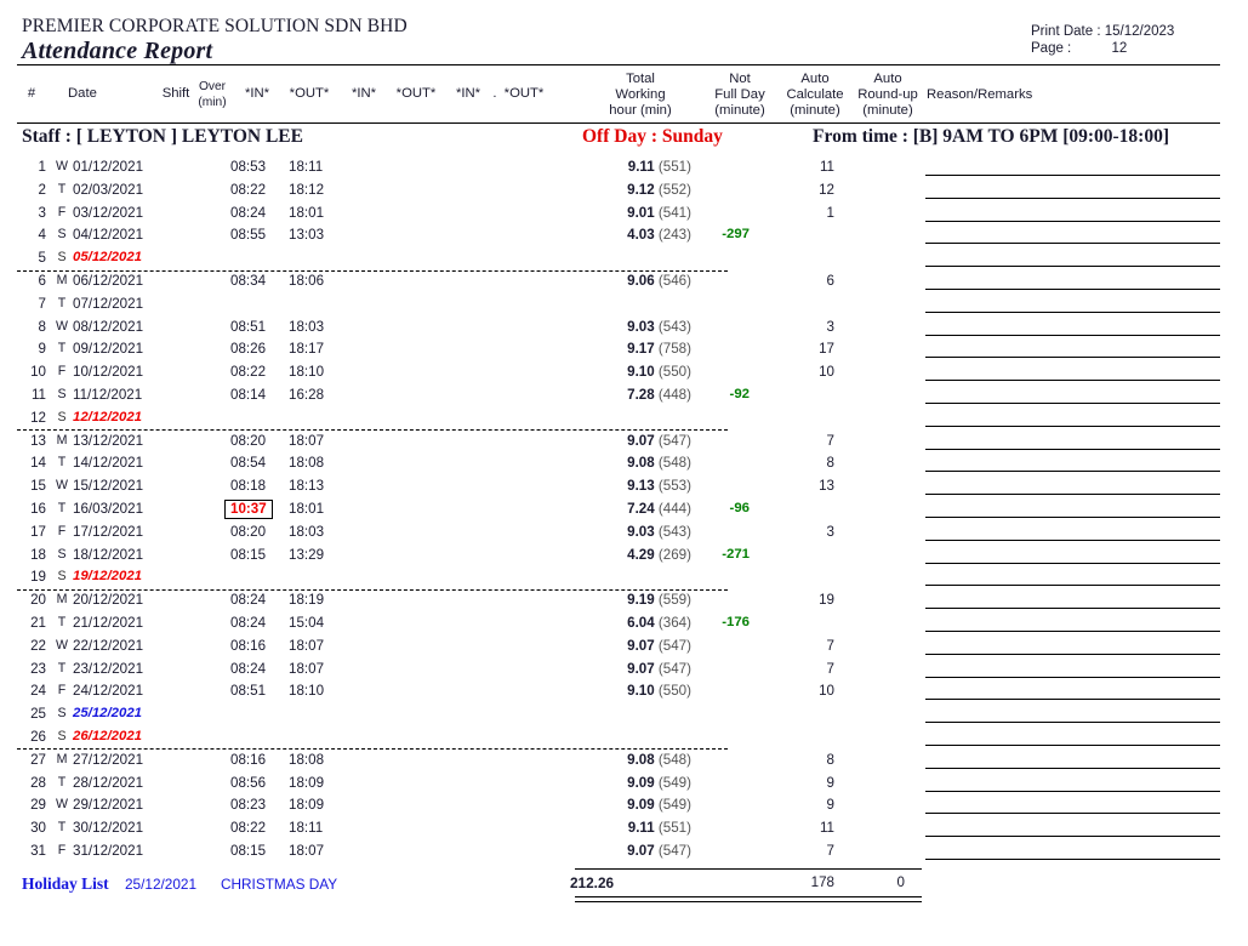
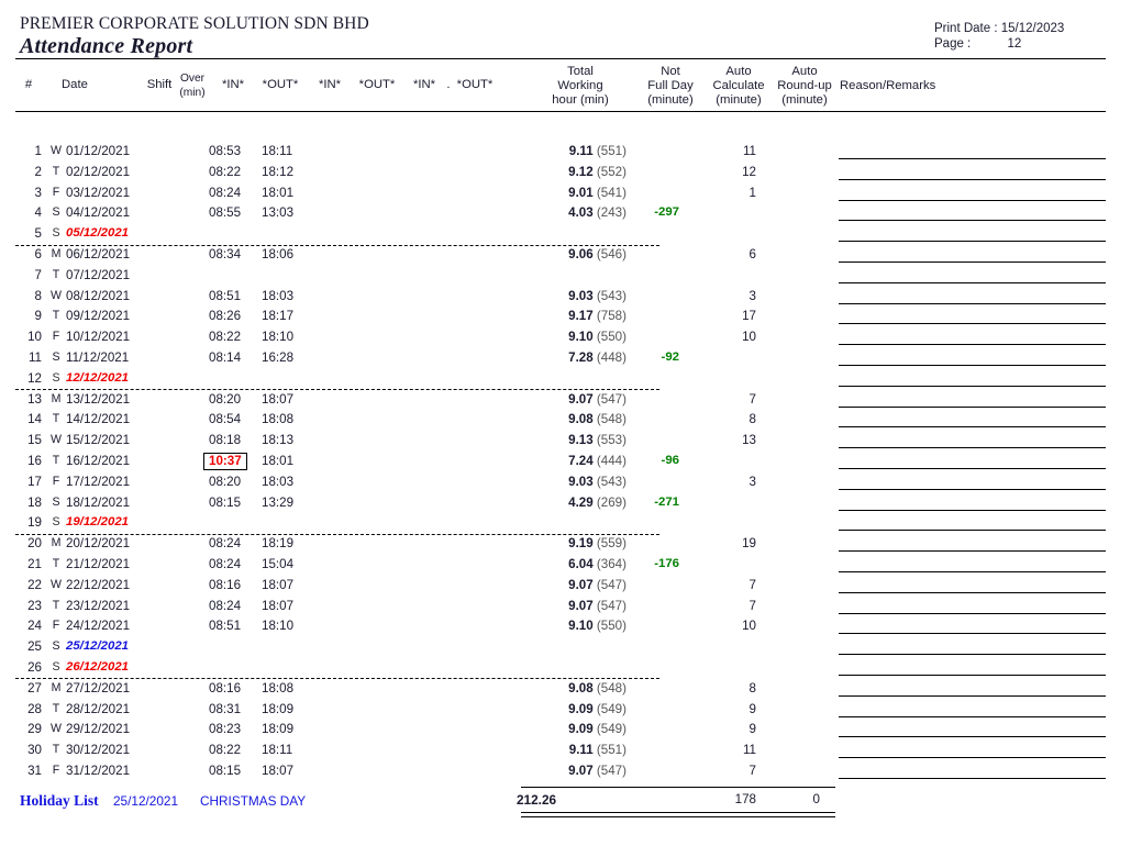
  PREMIER CORPORATE SOLUTION SDN BHD
  Attendance Report
  Print Date : 15/12/2023
  Page : 12
  #
  Date
  Shift
  Over
  (min)
  *IN*
  *OUT*
  *IN*
  *OUT*
  *IN*
  .
  *OUT*
  Total
  Working
  hour (min)
  Not
  Full Day
  (minute)
  Auto
  Calculate
  (minute)
  Auto
  Round-up
  (minute)
  Reason/Remarks
- Staff : [ LEYTON ] LEYTON LEE
- Off Day : Sunday
- From time : [B] 9AM TO 6PM [09:00-18:00]
  1
  W
  01/12/2021
  08:53
  18:11
  9.11 (551)
  11
  2
  T
- 02/03/2021
+ 02/12/2021
  08:22
  18:12
  9.12 (552)
  12
  3
  F
  03/12/2021
  08:24
  18:01
  9.01 (541)
  1
  4
  S
  04/12/2021
  08:55
  13:03
  4.03 (243)
  -297
  5
  S
  05/12/2021
  6
  M
  06/12/2021
  08:34
  18:06
  9.06 (546)
  6
  7
  T
  07/12/2021
  8
  W
  08/12/2021
  08:51
  18:03
  9.03 (543)
  3
  9
  T
  09/12/2021
  08:26
  18:17
  9.17 (758)
  17
  10
  F
  10/12/2021
  08:22
  18:10
  9.10 (550)
  10
  11
  S
  11/12/2021
  08:14
  16:28
  7.28 (448)
  -92
  12
  S
  12/12/2021
  13
  M
  13/12/2021
  08:20
  18:07
  9.07 (547)
  7
  14
  T
  14/12/2021
  08:54
  18:08
  9.08 (548)
  8
  15
  W
  15/12/2021
  08:18
  18:13
  9.13 (553)
  13
  16
  T
- 16/03/2021
+ 16/12/2021
  10:37
  18:01
  7.24 (444)
  -96
  17
  F
  17/12/2021
  08:20
  18:03
  9.03 (543)
  3
  18
  S
  18/12/2021
  08:15
  13:29
  4.29 (269)
  -271
  19
  S
  19/12/2021
  20
  M
  20/12/2021
  08:24
  18:19
  9.19 (559)
  19
  21
  T
  21/12/2021
  08:24
  15:04
  6.04 (364)
  -176
  22
  W
  22/12/2021
  08:16
  18:07
  9.07 (547)
  7
  23
  T
  23/12/2021
  08:24
  18:07
  9.07 (547)
  7
  24
  F
  24/12/2021
  08:51
  18:10
  9.10 (550)
  10
  25
  S
  25/12/2021
  26
  S
  26/12/2021
  27
  M
  27/12/2021
  08:16
  18:08
  9.08 (548)
  8
  28
  T
  28/12/2021
- 08:56
+ 08:31
  18:09
  9.09 (549)
  9
  29
  W
  29/12/2021
  08:23
  18:09
  9.09 (549)
  9
  30
  T
  30/12/2021
  08:22
  18:11
  9.11 (551)
  11
  31
  F
  31/12/2021
  08:15
  18:07
  9.07 (547)
  7
  212.26
  178
  0
  Holiday List
  25/12/2021
  CHRISTMAS DAY
